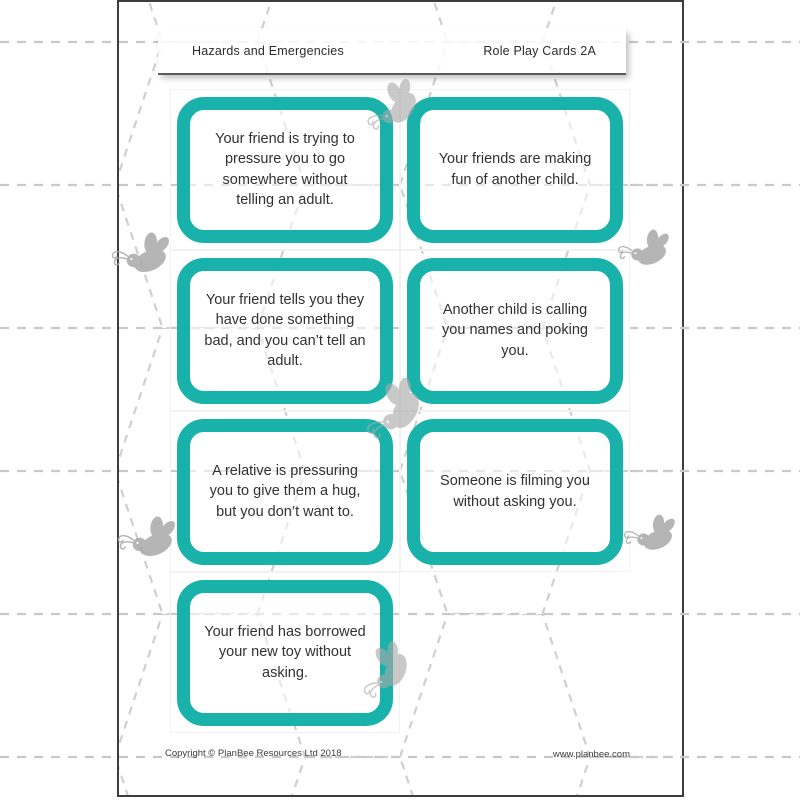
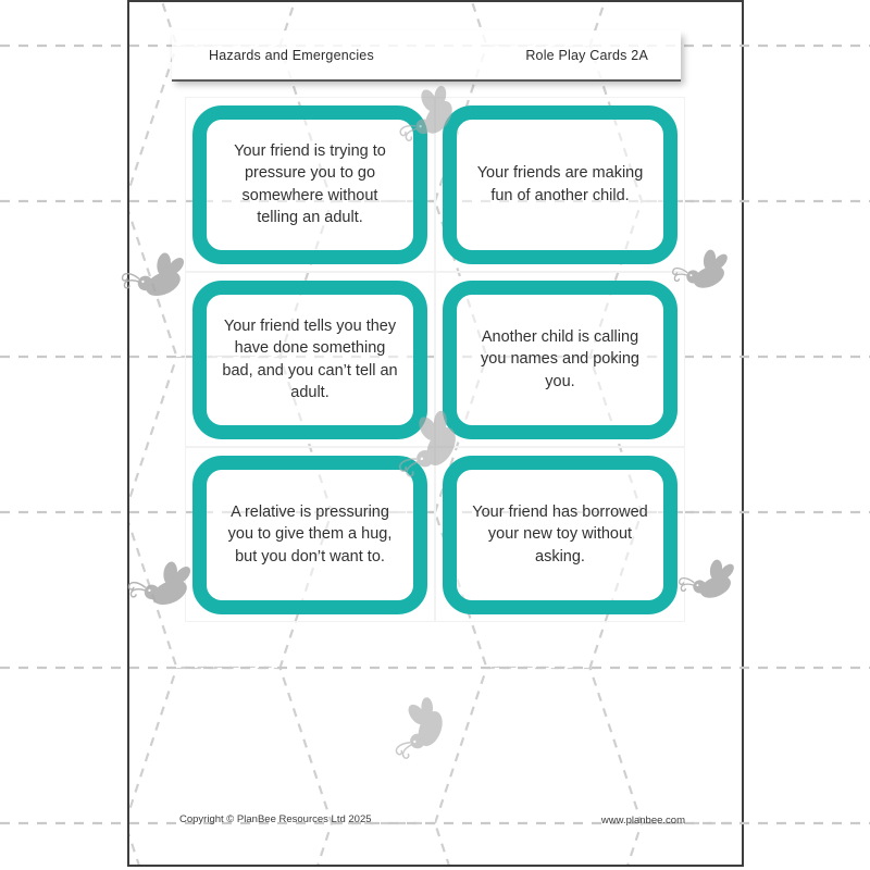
  Hazards and Emergencies
  Role Play Cards 2A
  Your friend is trying to
  pressure you to go
  somewhere without
  telling an adult.
  Your friends are making
  fun of another child.
  Your friend tells you they
  have done something
  bad, and you can’t tell an
  adult.
  Another child is calling
  you names and poking
  you.
  A relative is pressuring
  you to give them a hug,
  but you don’t want to.
- Someone is filming you
- without asking you.
  Your friend has borrowed
  your new toy without
  asking.
- Copyright © PlanBee Resources Ltd 2018
+ Copyright © PlanBee Resources Ltd 2025
  www.planbee.com
